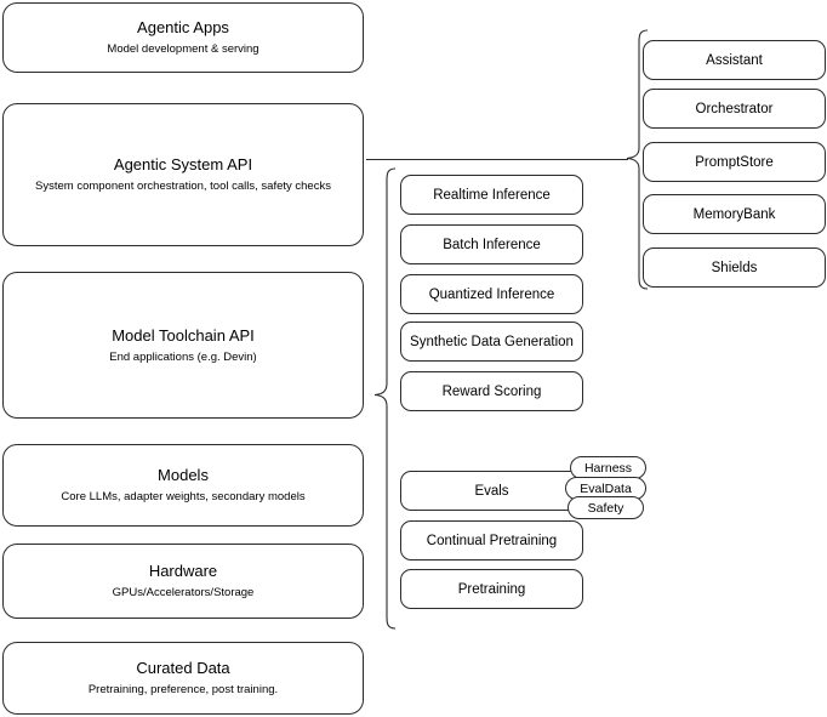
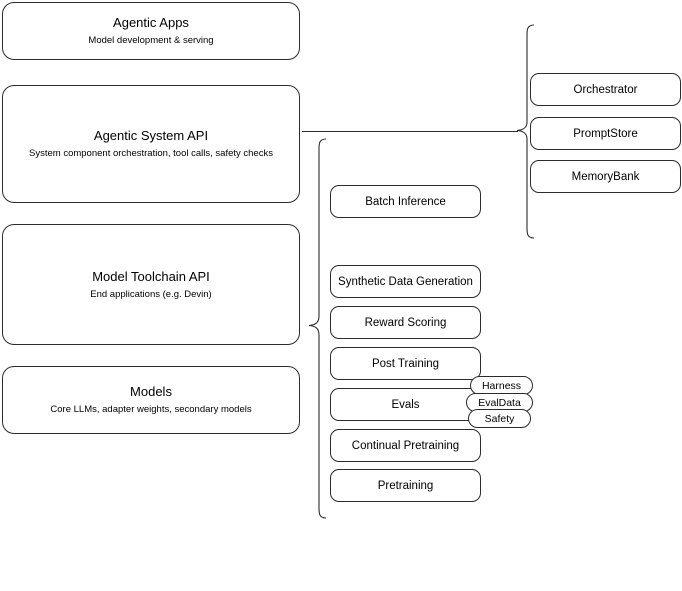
  Agentic Apps
  Model development & serving
  Agentic System API
  System component orchestration, tool calls, safety checks
  Model Toolchain API
  End applications (e.g. Devin)
  Models
  Core LLMs, adapter weights, secondary models
- Hardware
- GPUs/Accelerators/Storage
- Curated Data
- Pretraining, preference, post training.
- Realtime Inference
  Batch Inference
- Quantized Inference
  Synthetic Data Generation
  Reward Scoring
+ Post Training
  Evals
  Continual Pretraining
  Pretraining
  Harness
  EvalData
  Safety
- Assistant
  Orchestrator
  PromptStore
  MemoryBank
- Shields
